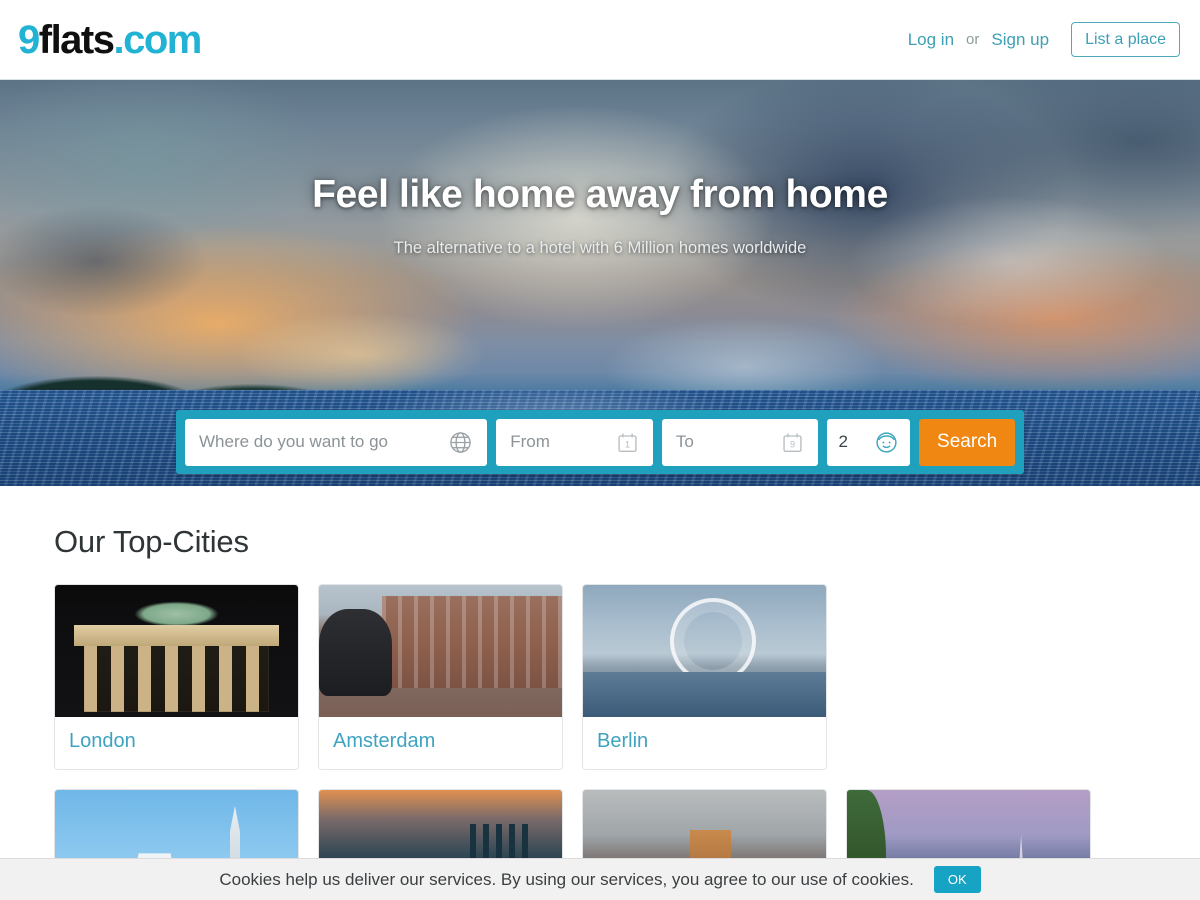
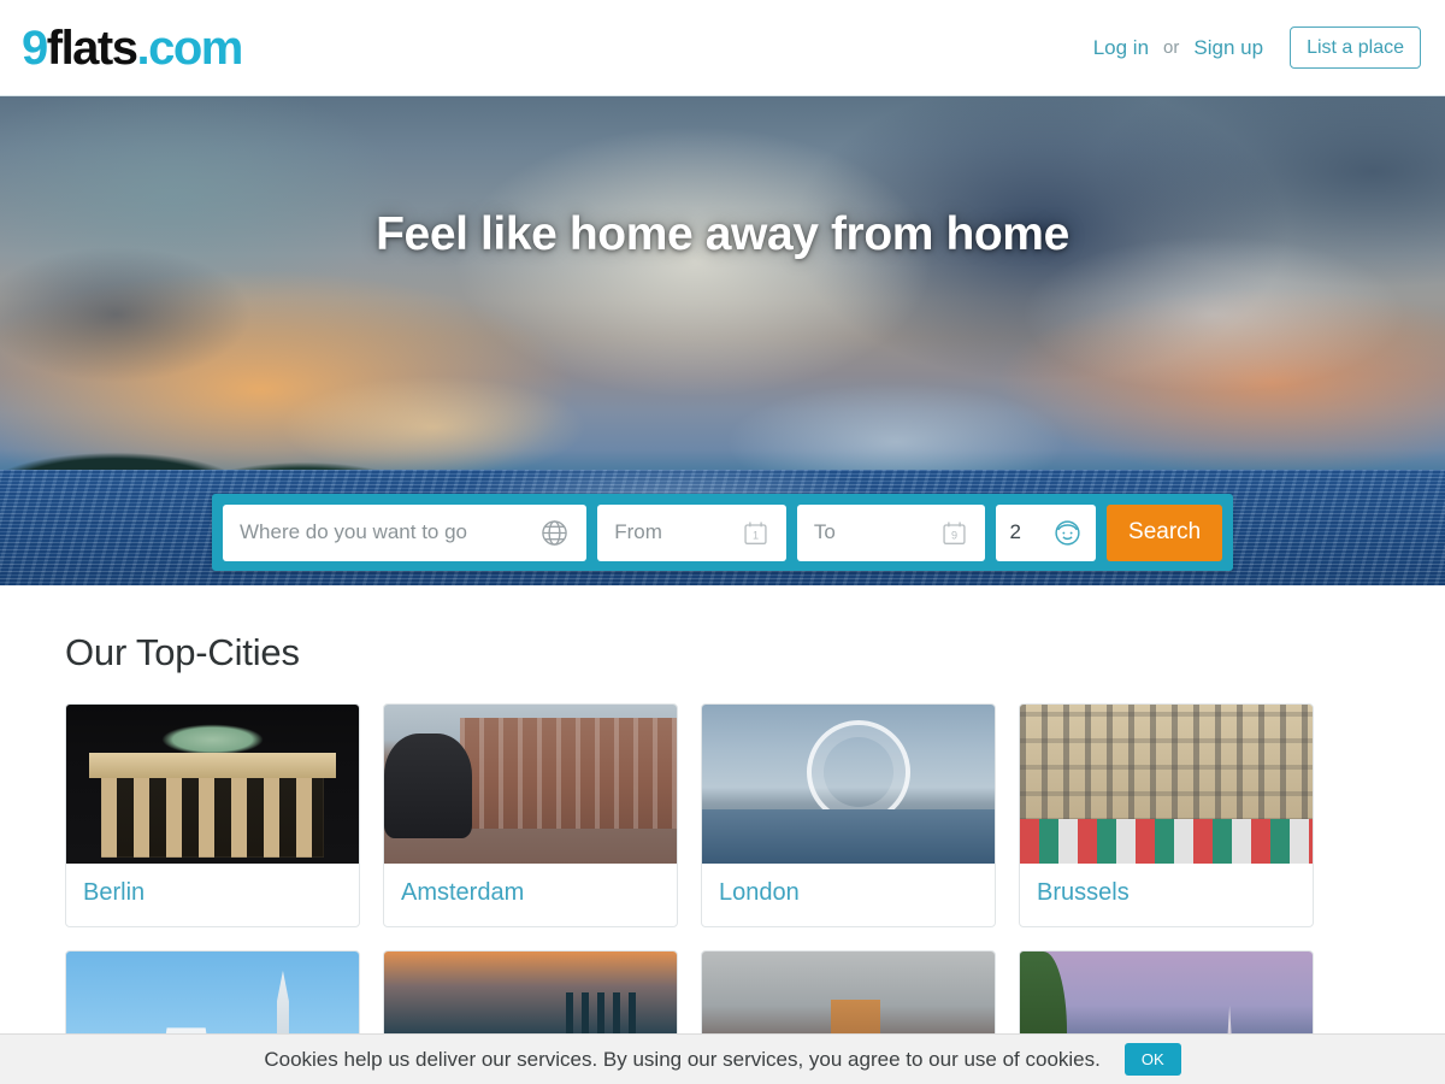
  9flats.com
  Log in
  or
  Sign up
  List a place
  Feel like home away from home
- The alternative to a hotel with 6 Million homes worldwide
  Where do you want to go
  From
  1
  To
  9
  2
  Search
  Our Top-Cities
- London
+ Berlin
  Amsterdam
- Berlin
+ London
+ Brussels
  Cookies help us deliver our services. By using our services, you agree to our use of cookies.
  OK
